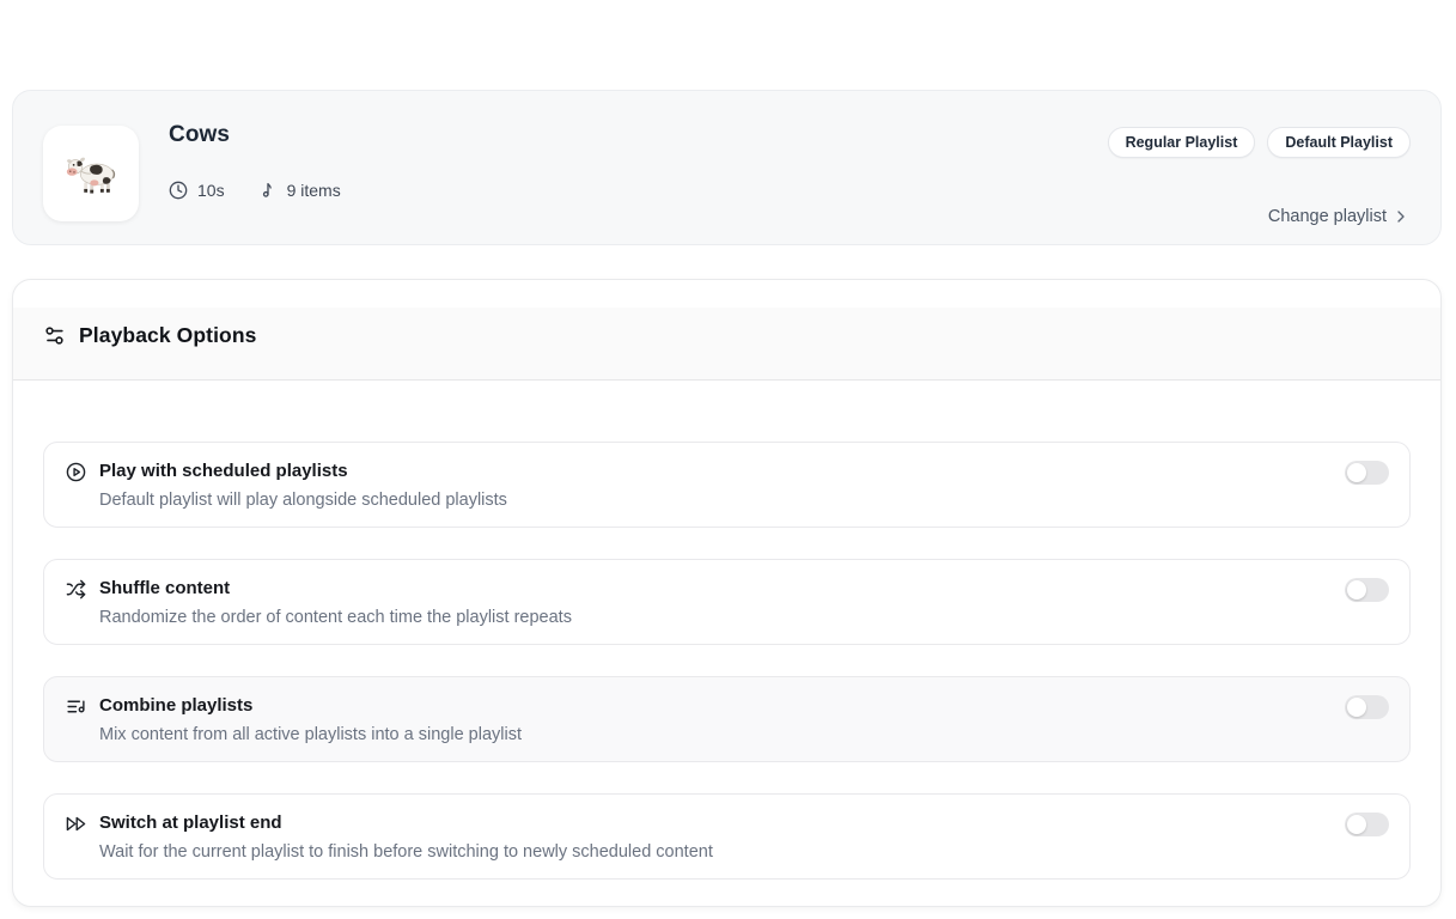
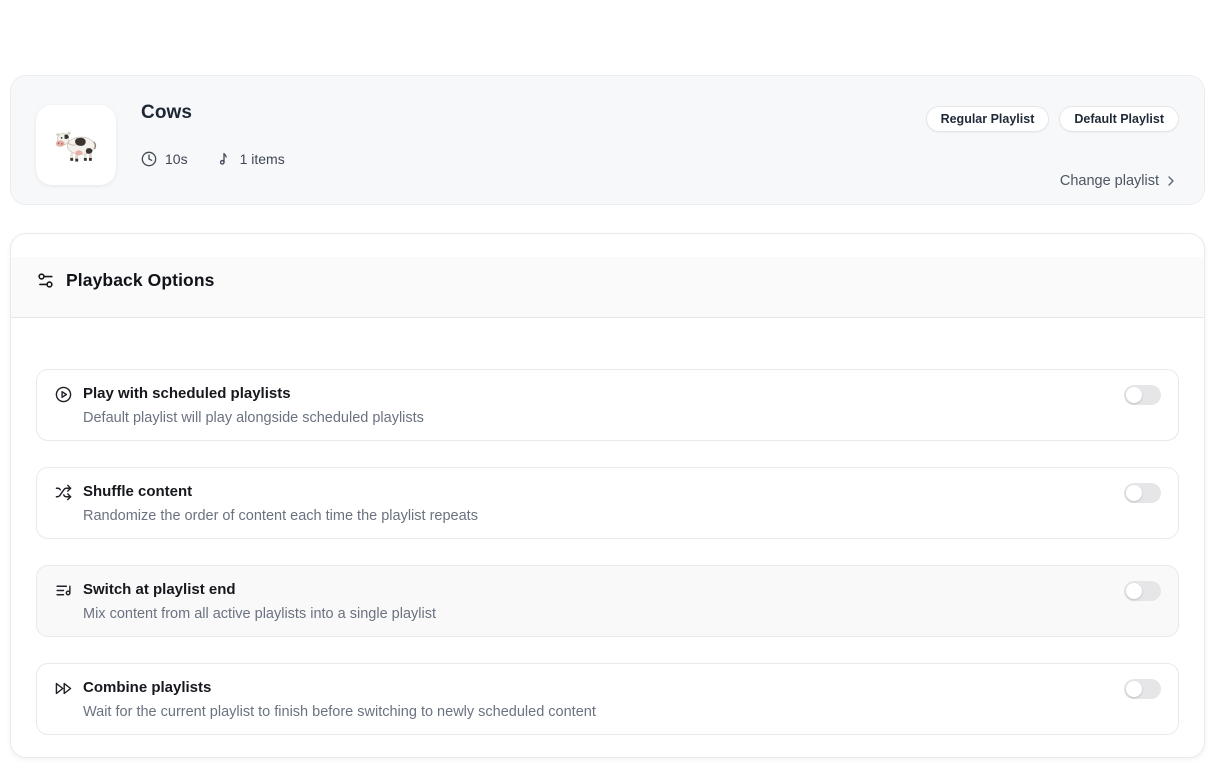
  Cows
  10s
- 9 items
+ 1 items
  Regular Playlist
  Default Playlist
  Change playlist
  Playback Options
  Play with scheduled playlists
  Default playlist will play alongside scheduled playlists
  Shuffle content
  Randomize the order of content each time the playlist repeats
- Combine playlists
+ Switch at playlist end
  Mix content from all active playlists into a single playlist
- Switch at playlist end
+ Combine playlists
  Wait for the current playlist to finish before switching to newly scheduled content
